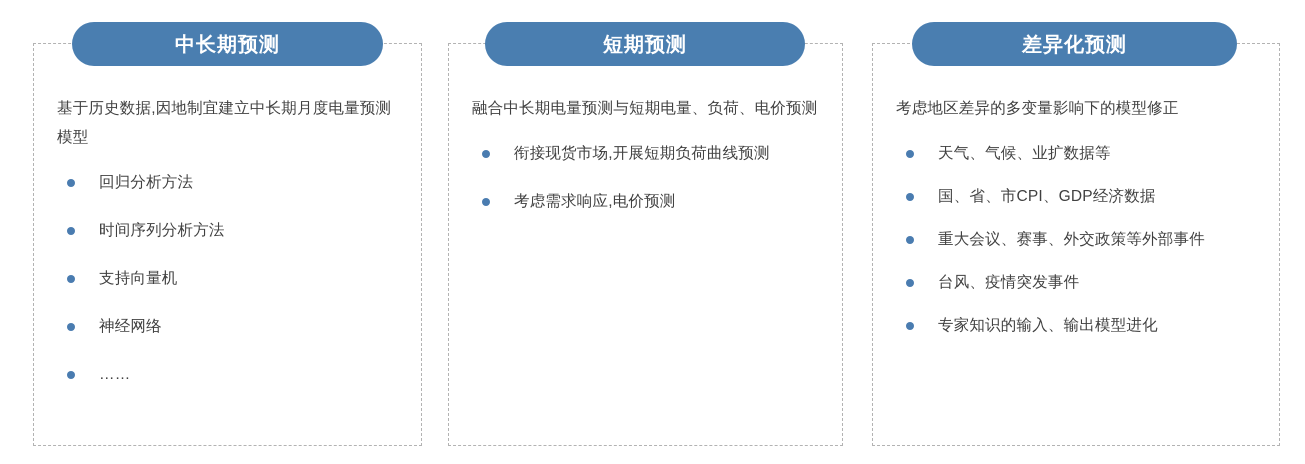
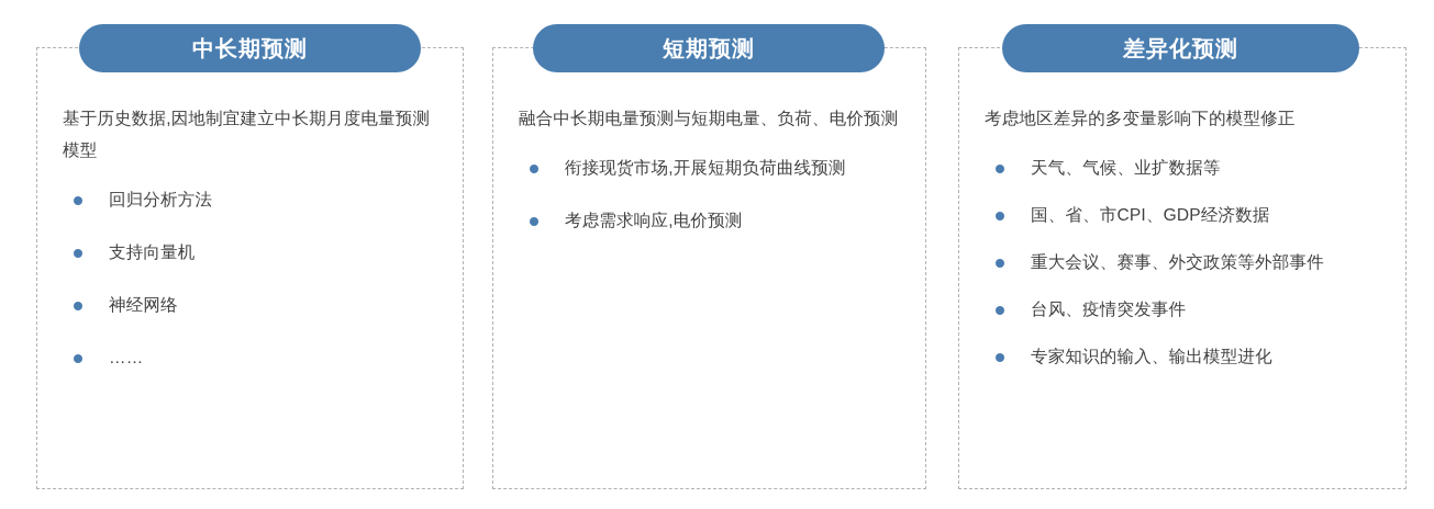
  中长期预测
  基于历史数据,因地制宜建立中长期月度电量预测模型
  回归分析方法
- 时间序列分析方法
  支持向量机
  神经网络
  ……
  短期预测
  融合中长期电量预测与短期电量、负荷、电价预测
  衔接现货市场,开展短期负荷曲线预测
  考虑需求响应,电价预测
  差异化预测
  考虑地区差异的多变量影响下的模型修正
  天气、气候、业扩数据等
  国、省、市CPI、GDP经济数据
  重大会议、赛事、外交政策等外部事件
  台风、疫情突发事件
  专家知识的输入、输出模型进化
